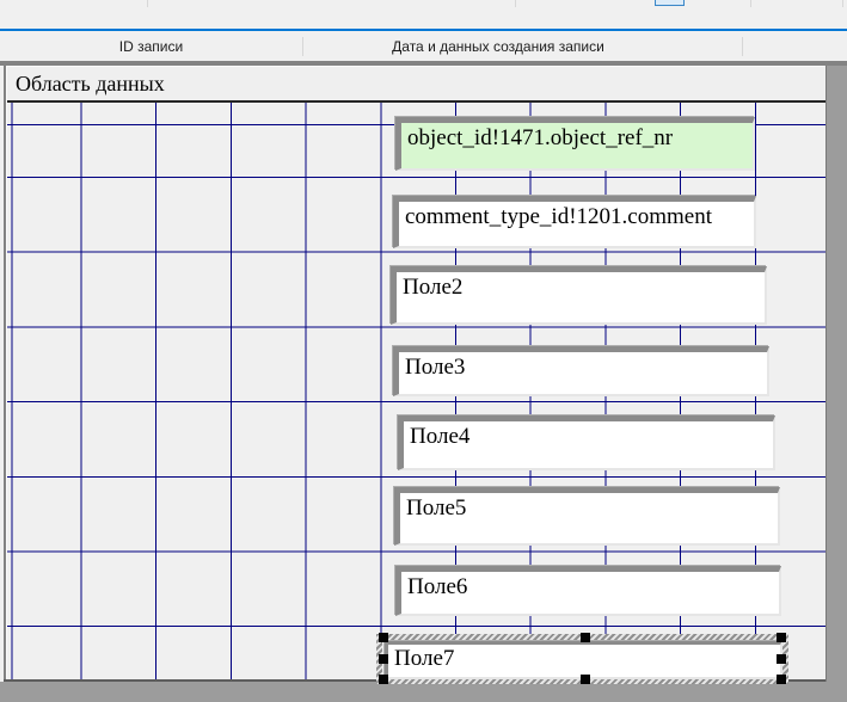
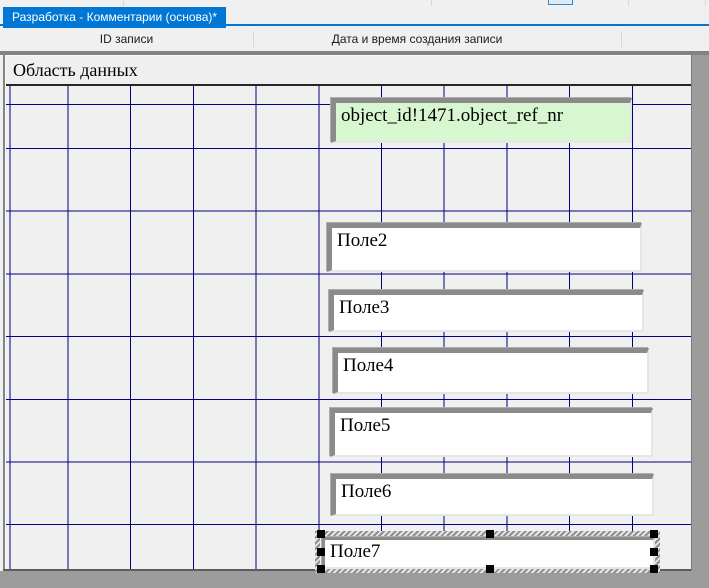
+ Разработка - Комментарии (основа)*
  ID записи
- Дата и данных создания записи
+ Дата и время создания записи
  Область данных
  object_id!1471.object_ref_nr
- comment_type_id!1201.comment
  Поле2
  Поле3
  Поле4
  Поле5
  Поле6
  Поле7
